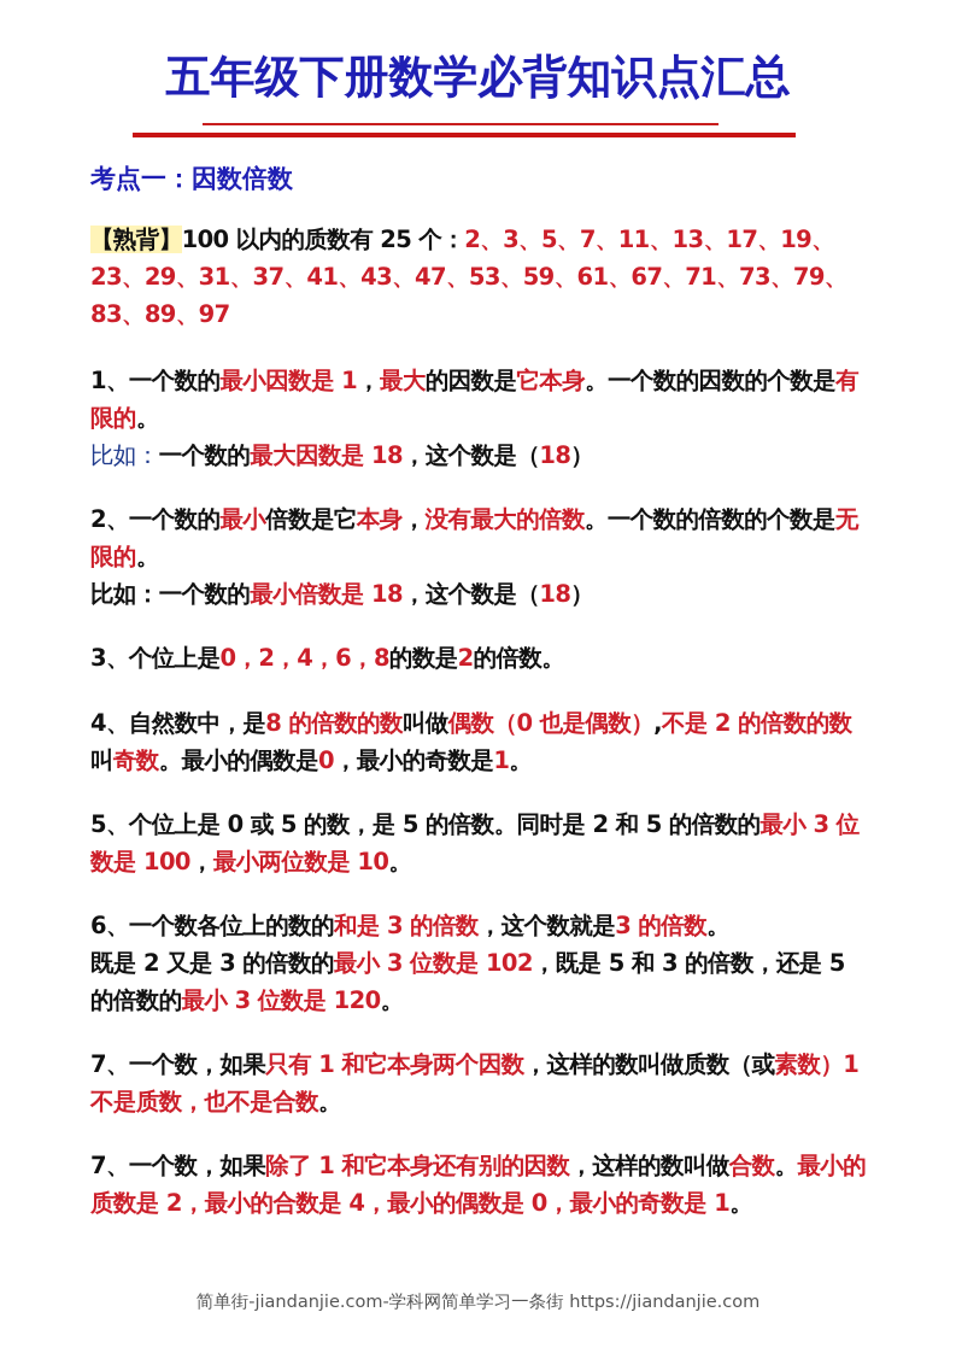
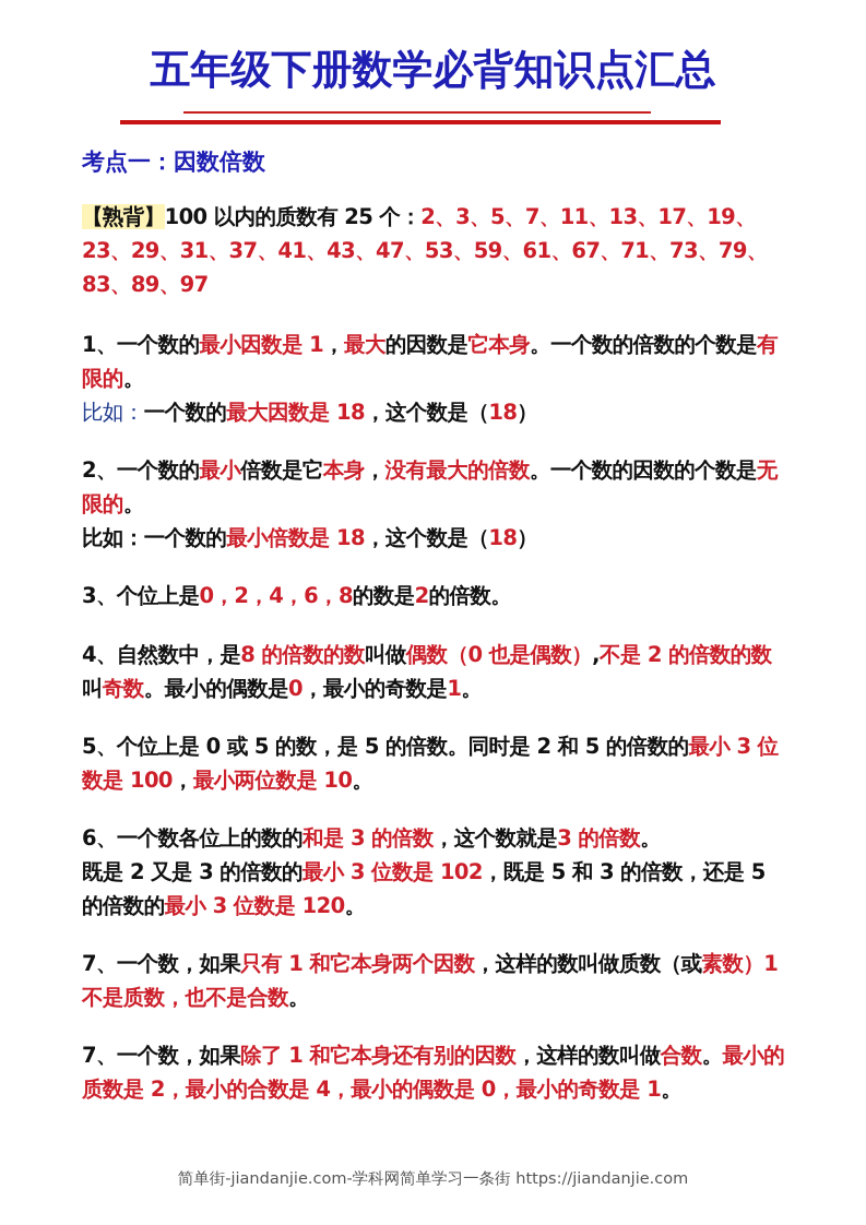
  五年级下册数学必背知识点汇总
  考点一：因数倍数
  【熟背】100 以内的质数有 25 个：2、3、5、7、11、13、17、19、23、29、31、37、41、43、47、53、59、61、67、71、73、79、83、89、97
- 1、一个数的最小因数是 1，最大的因数是它本身。一个数的因数的个数是有限的。
+ 1、一个数的最小因数是 1，最大的因数是它本身。一个数的倍数的个数是有限的。
  比如：一个数的最大因数是 18，这个数是（18）
- 2、一个数的最小倍数是它本身，没有最大的倍数。一个数的倍数的个数是无限的。
+ 2、一个数的最小倍数是它本身，没有最大的倍数。一个数的因数的个数是无限的。
  比如：一个数的最小倍数是 18，这个数是（18）
  3、个位上是0，2，4，6，8的数是2的倍数。
  4、自然数中，是8 的倍数的数叫做偶数（0 也是偶数）,不是 2 的倍数的数叫奇数。最小的偶数是0，最小的奇数是1。
  5、个位上是 0 或 5 的数，是 5 的倍数。同时是 2 和 5 的倍数的最小 3 位数是 100，最小两位数是 10。
  6、一个数各位上的数的和是 3 的倍数，这个数就是3 的倍数。
  既是 2 又是 3 的倍数的最小 3 位数是 102，既是 5 和 3 的倍数，还是 5 的倍数的最小 3 位数是 120。
  7、一个数，如果只有 1 和它本身两个因数，这样的数叫做质数（或素数）1 不是质数，也不是合数。
  7、一个数，如果除了 1 和它本身还有别的因数，这样的数叫做合数。最小的质数是 2，最小的合数是 4，最小的偶数是 0，最小的奇数是 1。
  简单街-jiandanjie.com-学科网简单学习一条街 https://jiandanjie.com
